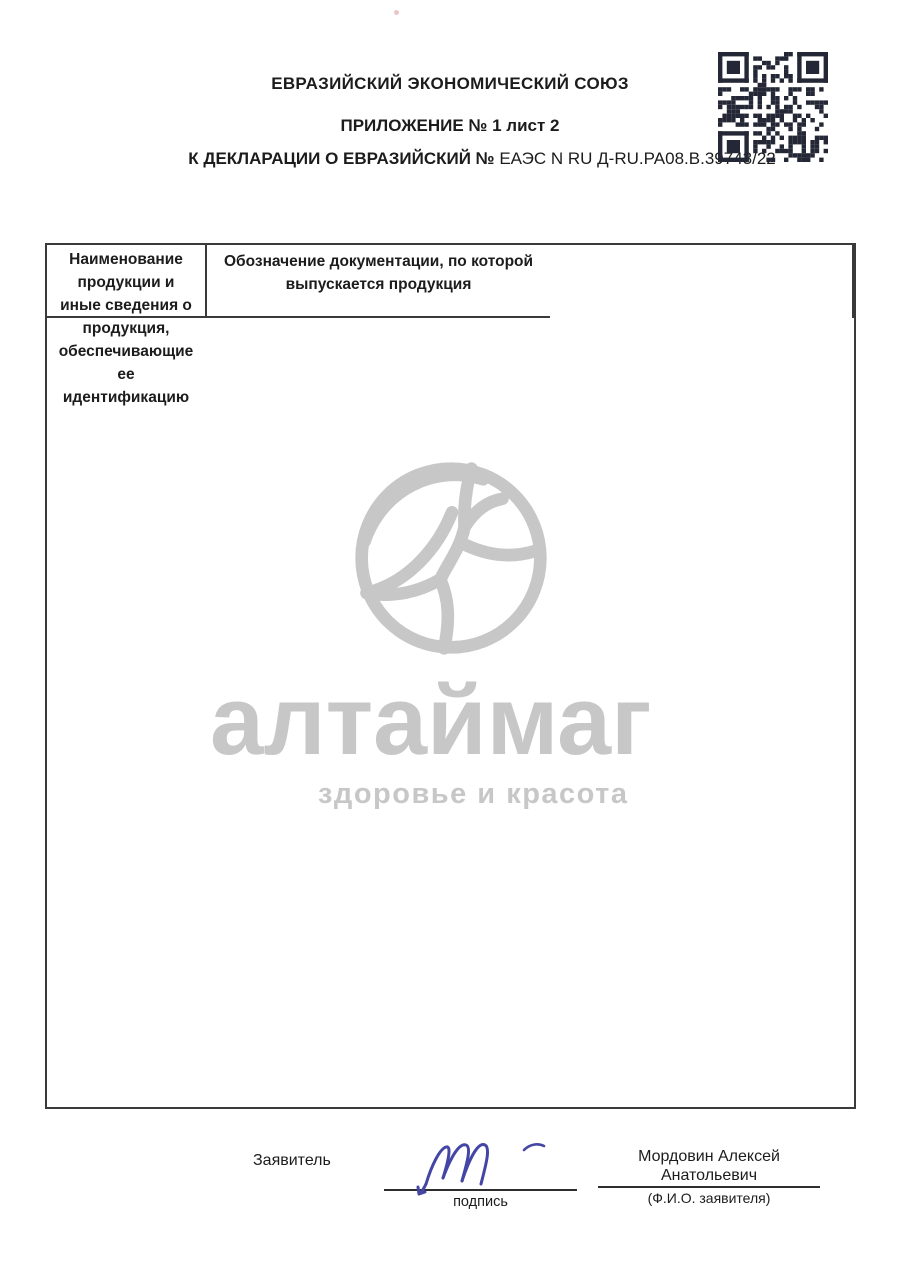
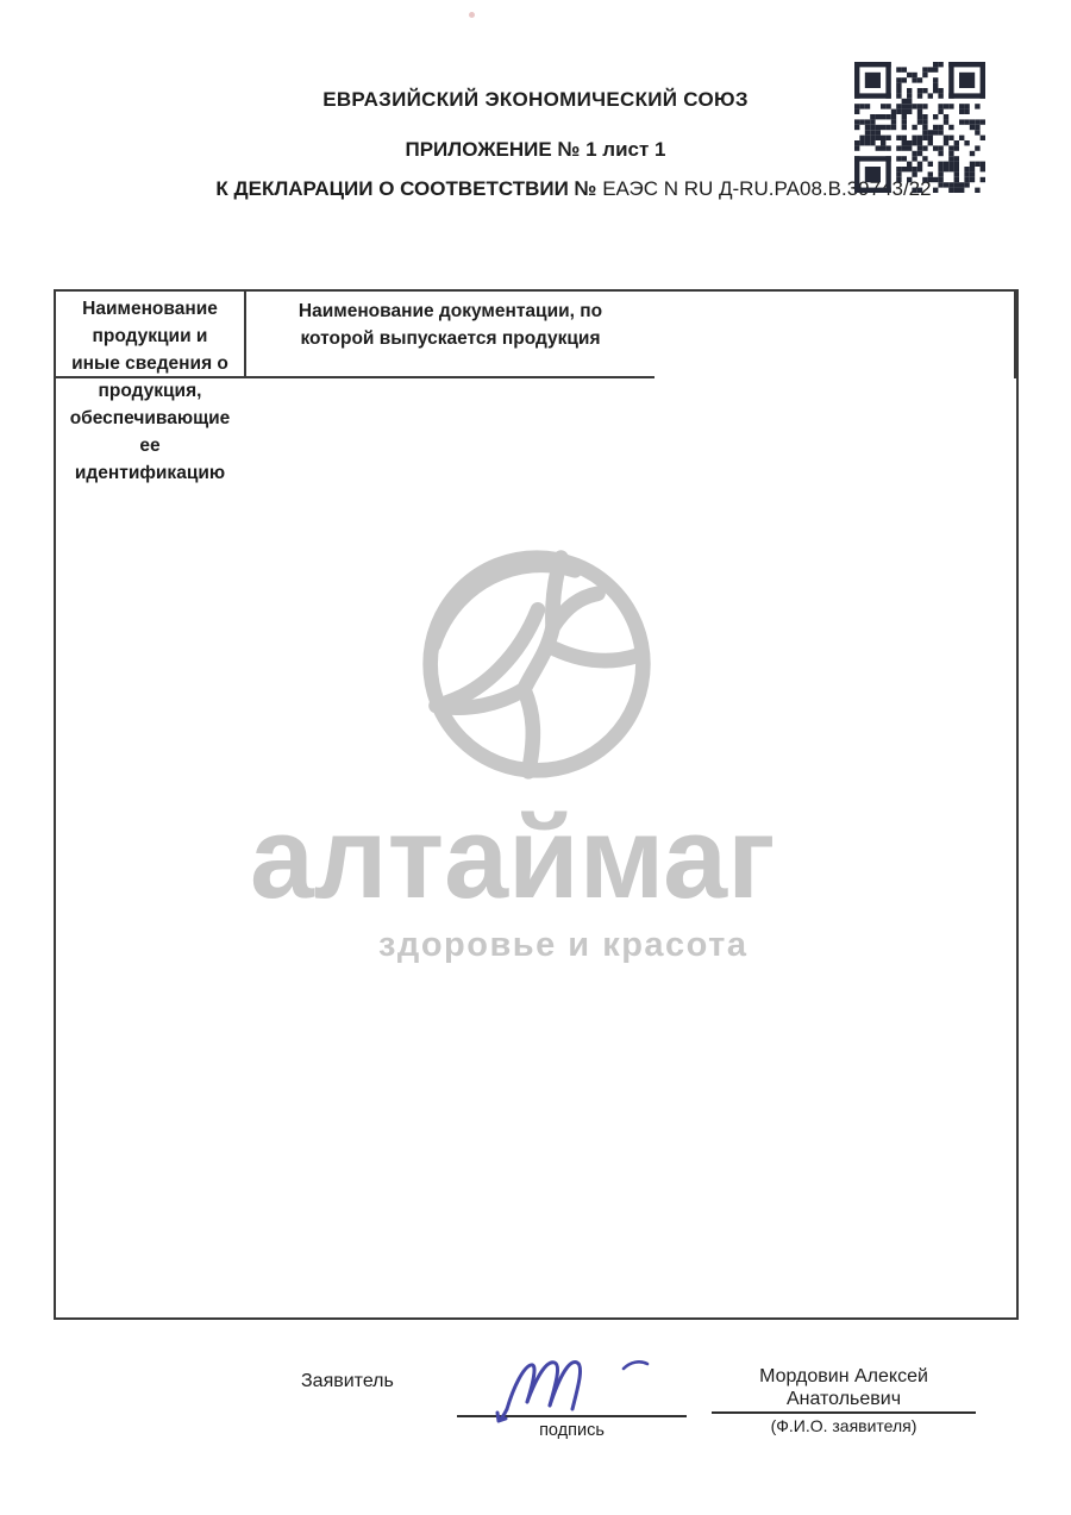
  ЕВРАЗИЙСКИЙ ЭКОНОМИЧЕСКИЙ СОЮЗ
- ПРИЛОЖЕНИЕ № 1 лист 2
+ ПРИЛОЖЕНИЕ № 1 лист 1
- К ДЕКЛАРАЦИИ О ЕВРАЗИЙСКИЙ № ЕАЭС N RU Д-RU.РА08.В.3/2
+ К ДЕКЛАРАЦИИ О СООТВЕТСТВИИ № ЕАЭС N RU Д-RU.РА08.В.33/2
  алтаймаг
  здоровье и красота
  Наименование продукции и иные сведения о продукция, обеспечивающие ее идентификацию
- Обозначение документации, по которой выпускается продукция
+ Наименование документации, по которой выпускается продукция
  Заявитель
  подпись
  Мордовин Алексей
  Анатольевич
  (Ф.И.О. заявителя)
